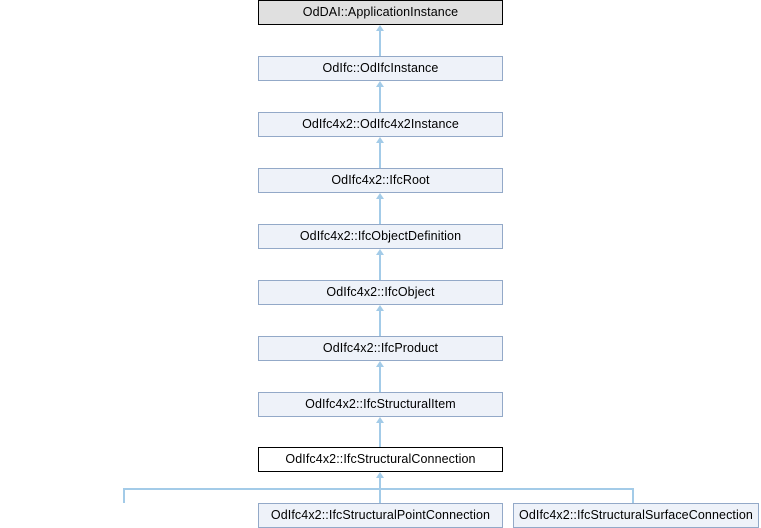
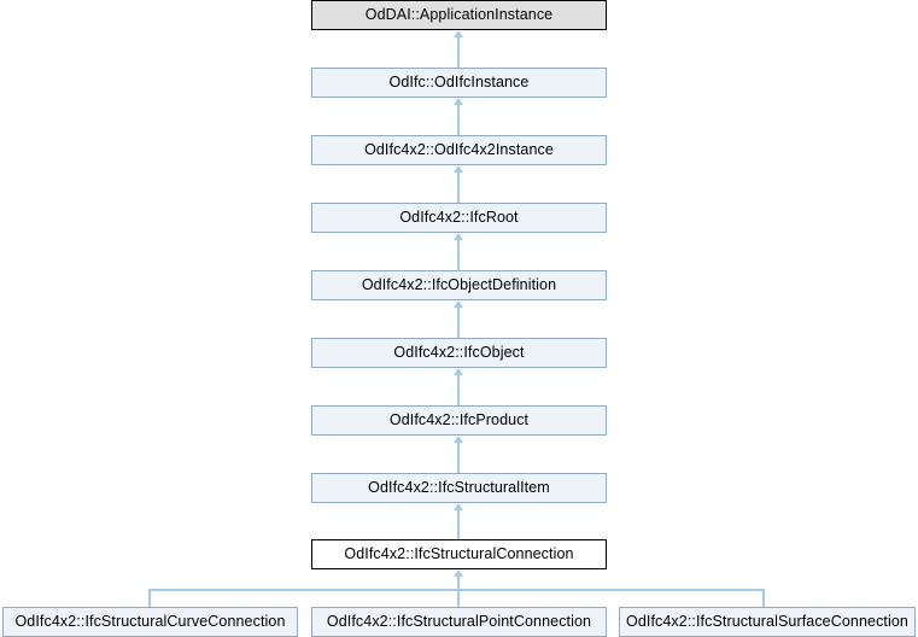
  OdDAI::ApplicationInstance
  OdIfc::OdIfcInstance
  OdIfc4x2::OdIfc4x2Instance
  OdIfc4x2::IfcRoot
  OdIfc4x2::IfcObjectDefinition
  OdIfc4x2::IfcObject
  OdIfc4x2::IfcProduct
  OdIfc4x2::IfcStructuralItem
  OdIfc4x2::IfcStructuralConnection
+ OdIfc4x2::IfcStructuralCurveConnection
  OdIfc4x2::IfcStructuralPointConnection
  OdIfc4x2::IfcStructuralSurfaceConnection
